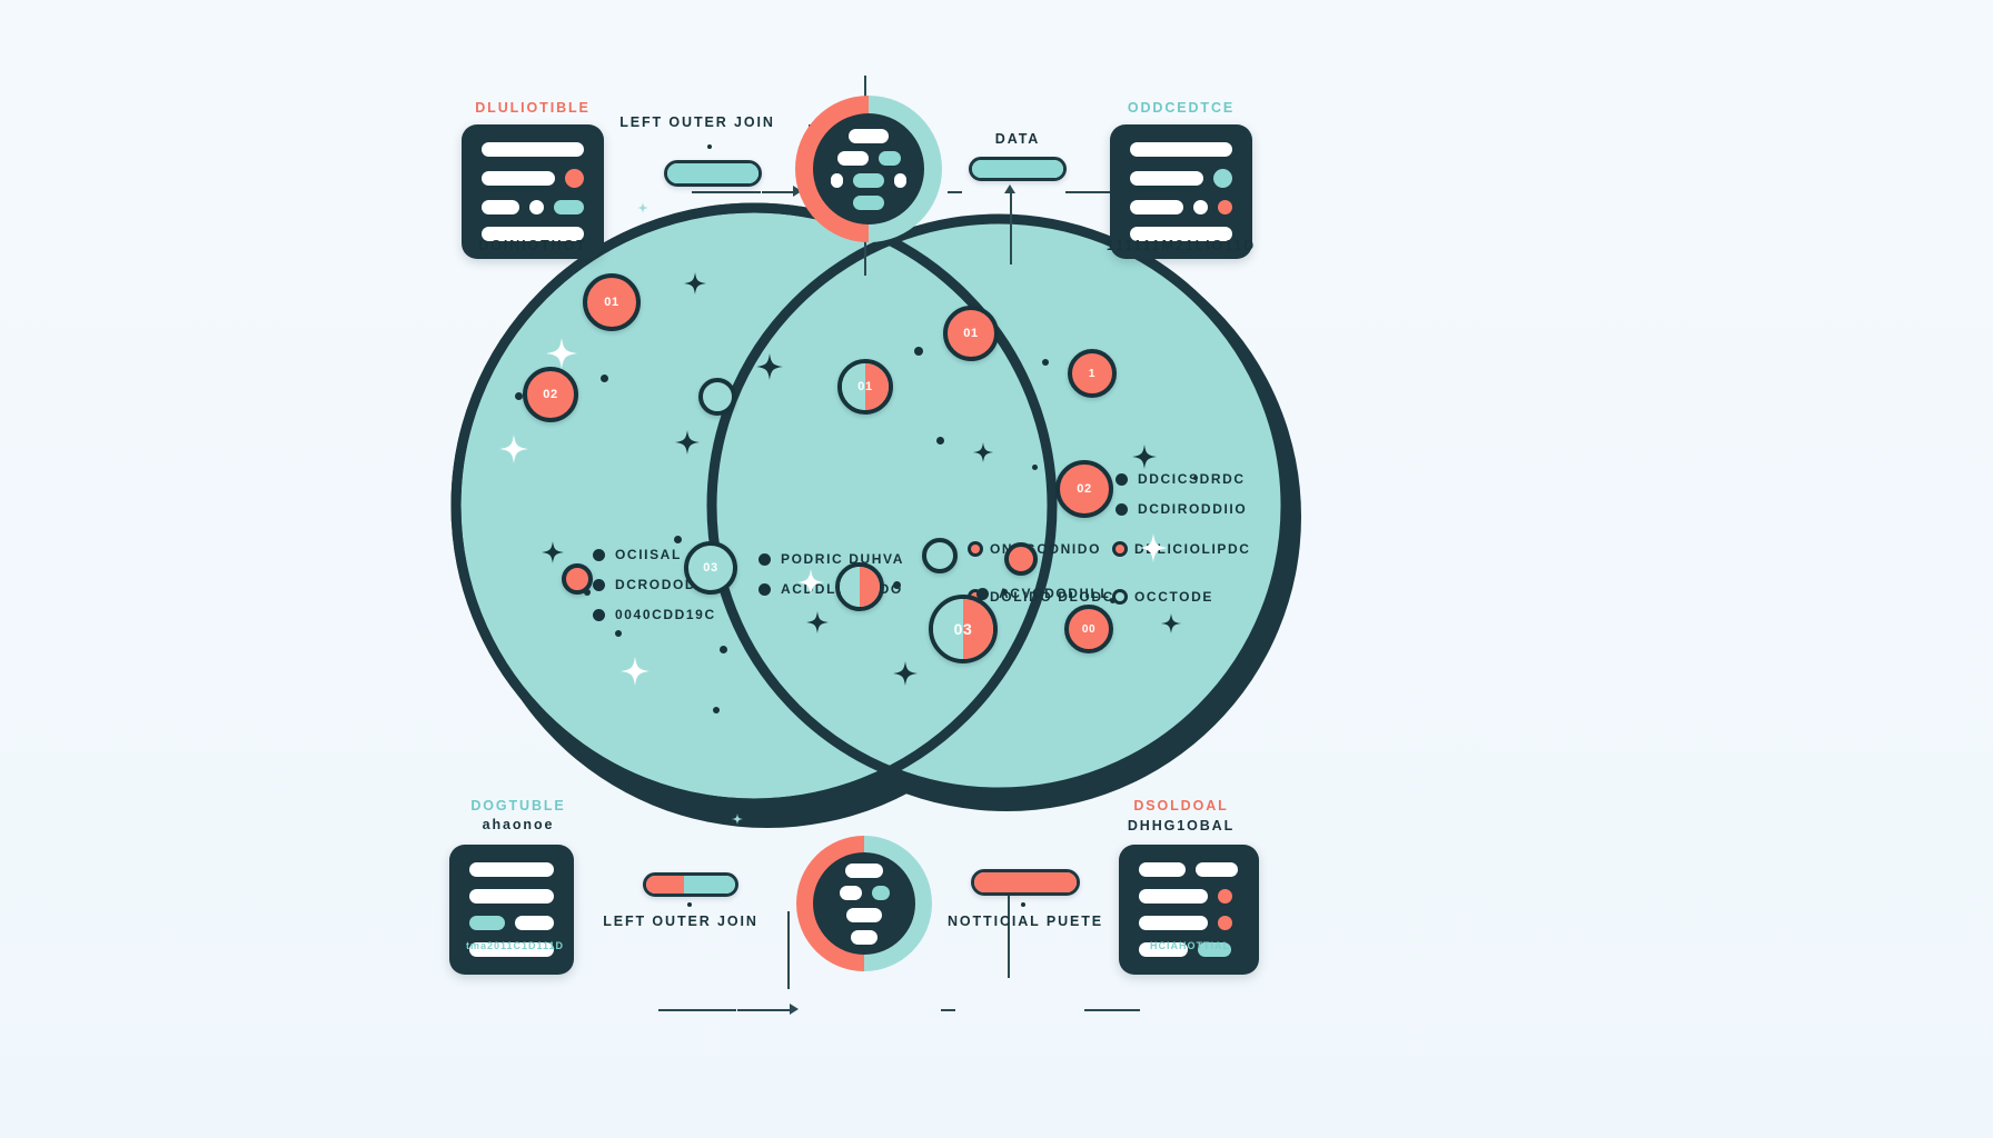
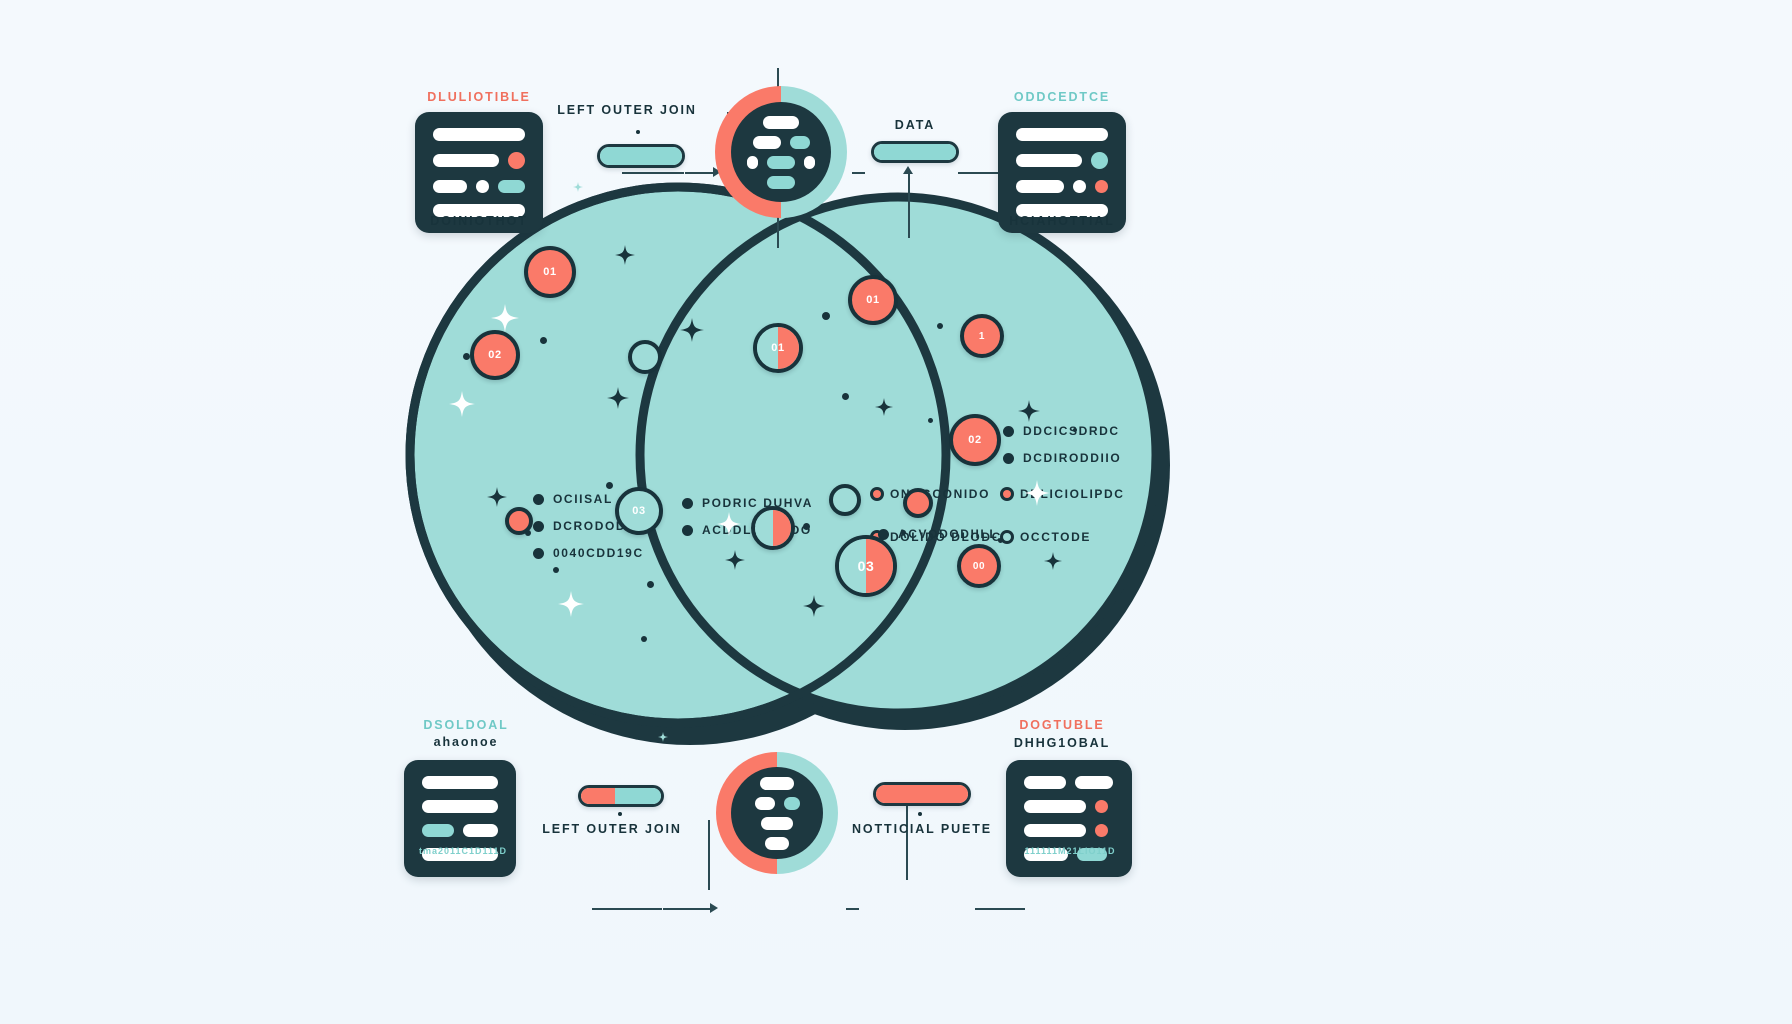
  OCIISAL
  0040CDD19C
  PODRIC DUHVA
  DDCICDRDC
  DCDIRODDIIO
  OCONIDO
  DOLIDO DLODC
  CVODODIILL
  DICIOLIPDC
  OCCTODE
  01
  02
  03
  01
  01
  1
  02
  03
  00
  DLULIOTIBLE
  DOINIOTHOT
  LEFT OUTER JOIN
  DATA
  ODDCEDTCE
- 111111M21LIO11D
+ HCIAHOTTIAL
- DOGTUBLE
+ DSOLDOAL
  ahaonoe
  tma2011C1D111D
  LEFT OUTER JOIN
  NOTTICIAL PUETE
- DSOLDOAL
+ DOGTUBLE
  DHHG1OBAL
- HCIAHOTTIAL
+ 111111M21LIO11D
